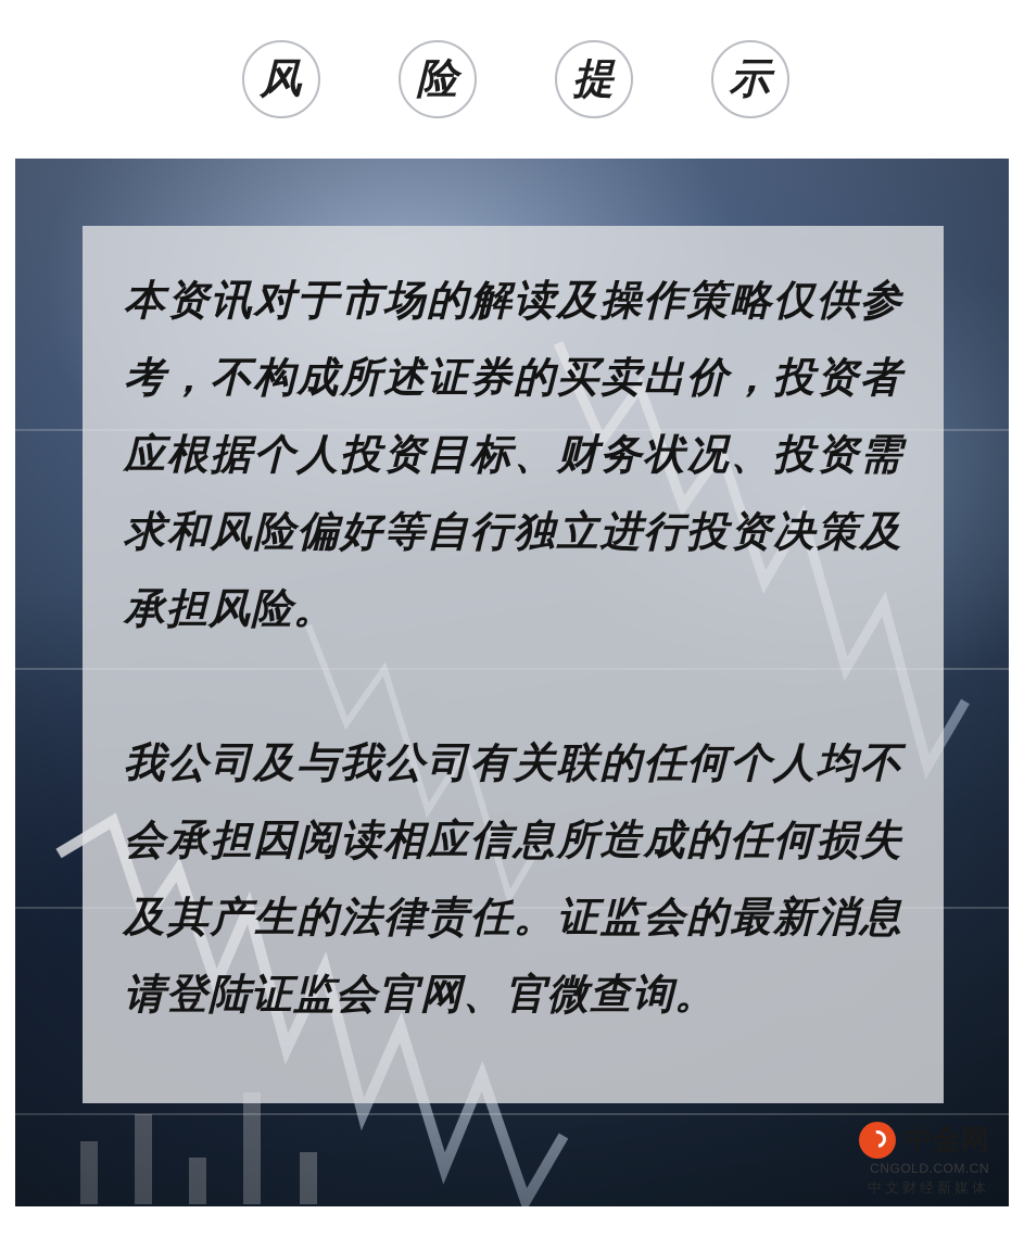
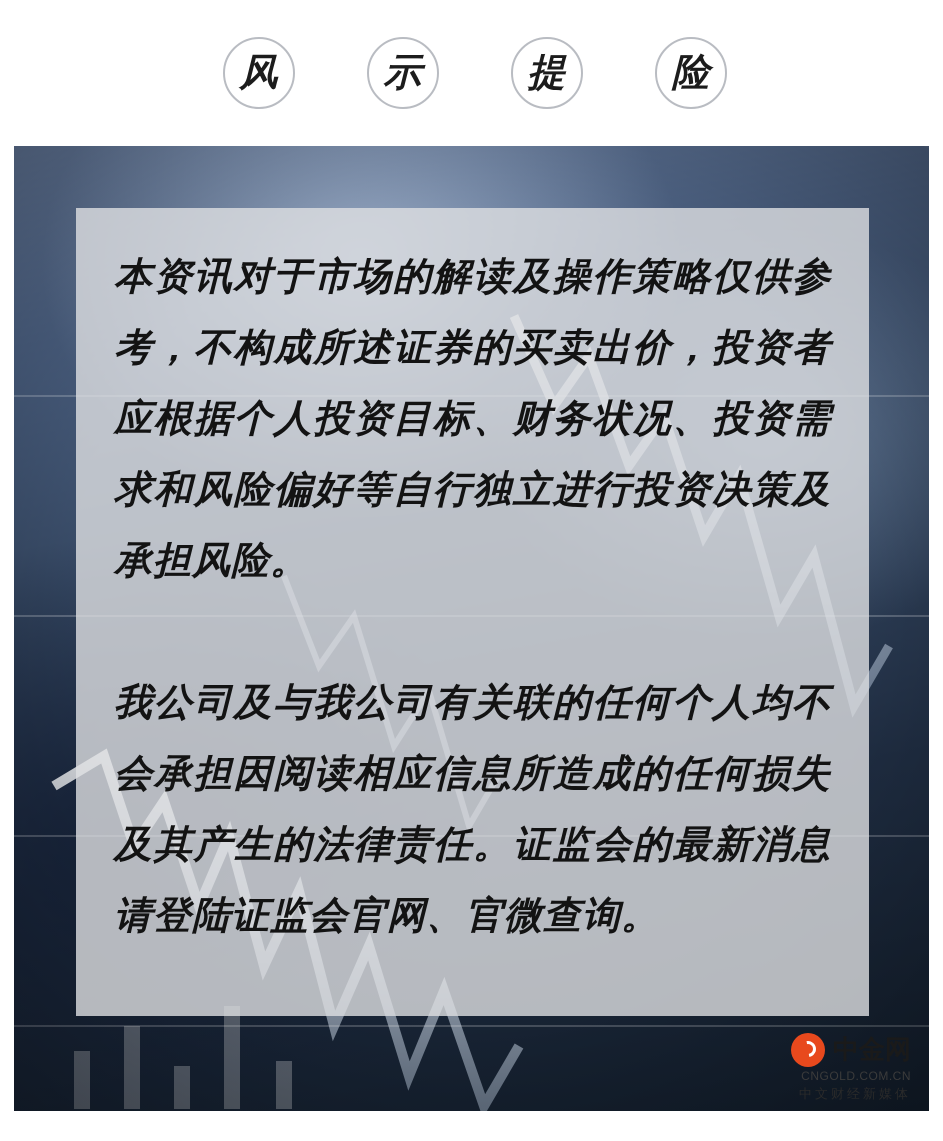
  风
- 险
+ 示
  提
- 示
+ 险
  本资讯对于市场的解读及操作策略仅供参考，不构成所述证券的买卖出价，投资者应根据个人投资目标、财务状况、投资需求和风险偏好等自行独立进行投资决策及承担风险。
  我公司及与我公司有关联的任何个人均不会承担因阅读相应信息所造成的任何损失及其产生的法律责任。证监会的最新消息请登陆证监会官网、官微查询。
  CNGOLD.COM.CN
  中文财经新媒体
